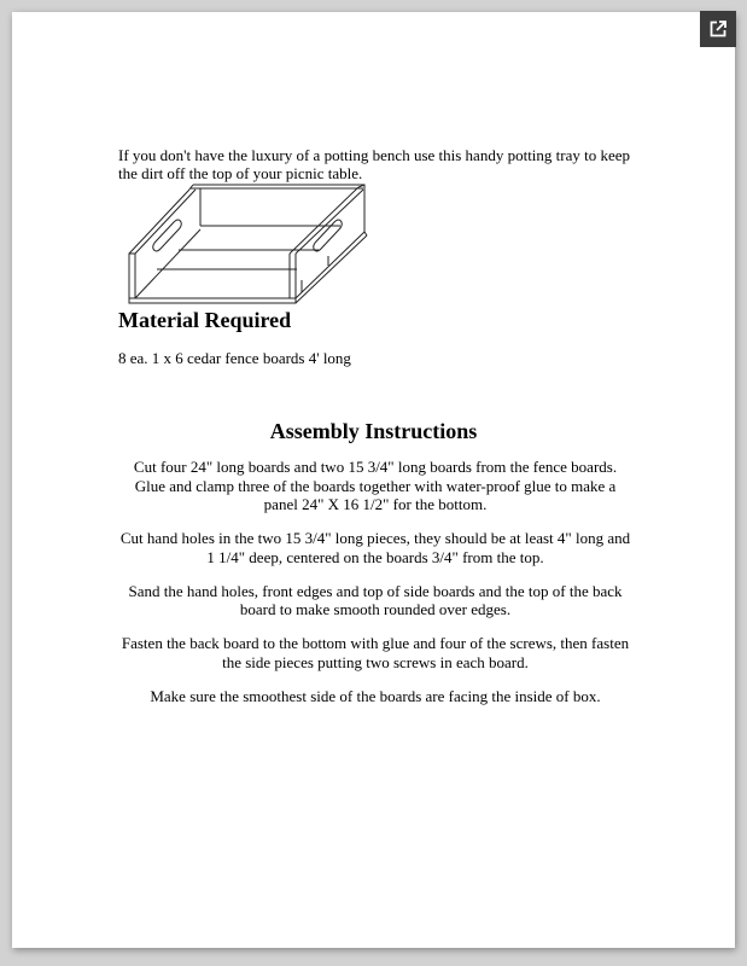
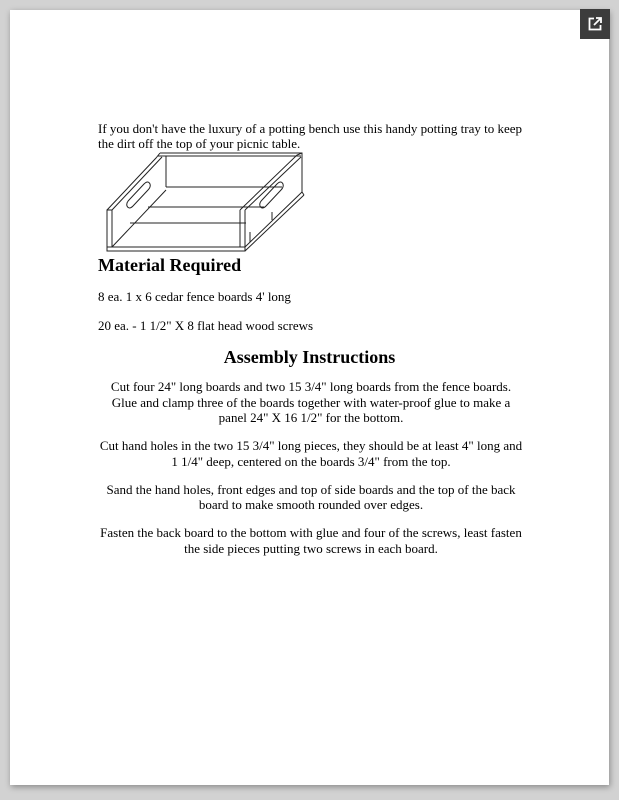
  If you don't have the luxury of a potting bench use this handy potting tray to keep the dirt off the top of your picnic table.
  Material Required
  8 ea. 1 x 6 cedar fence boards 4' long
+ 20 ea. - 1 1/2" X 8 flat head wood screws
  Assembly Instructions
  Cut four 24" long boards and two 15 3/4" long boards from the fence boards. Glue and clamp three of the boards together with water-proof glue to make a panel 24" X 16 1/2" for the bottom.
  Cut hand holes in the two 15 3/4" long pieces, they should be at least 4" long and 1 1/4" deep, centered on the boards 3/4" from the top.
  Sand the hand holes, front edges and top of side boards and the top of the back board to make smooth rounded over edges.
- Fasten the back board to the bottom with glue and four of the screws, then fasten the side pieces putting two screws in each board.
+ Fasten the back board to the bottom with glue and four of the screws, least fasten the side pieces putting two screws in each board.
- Make sure the smoothest side of the boards are facing the inside of box.
